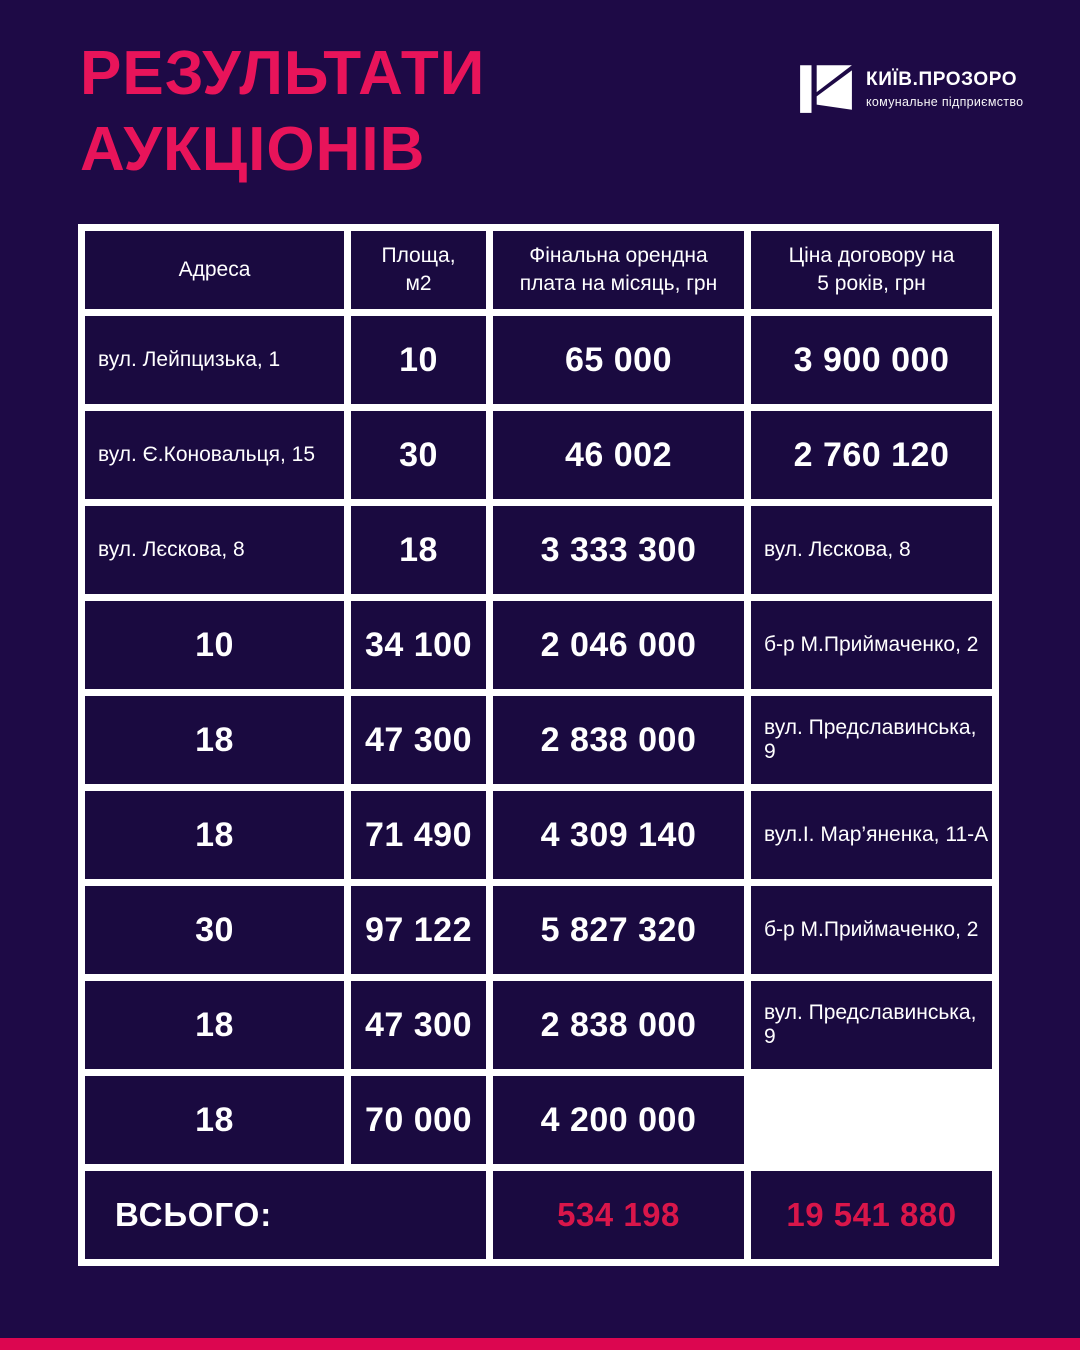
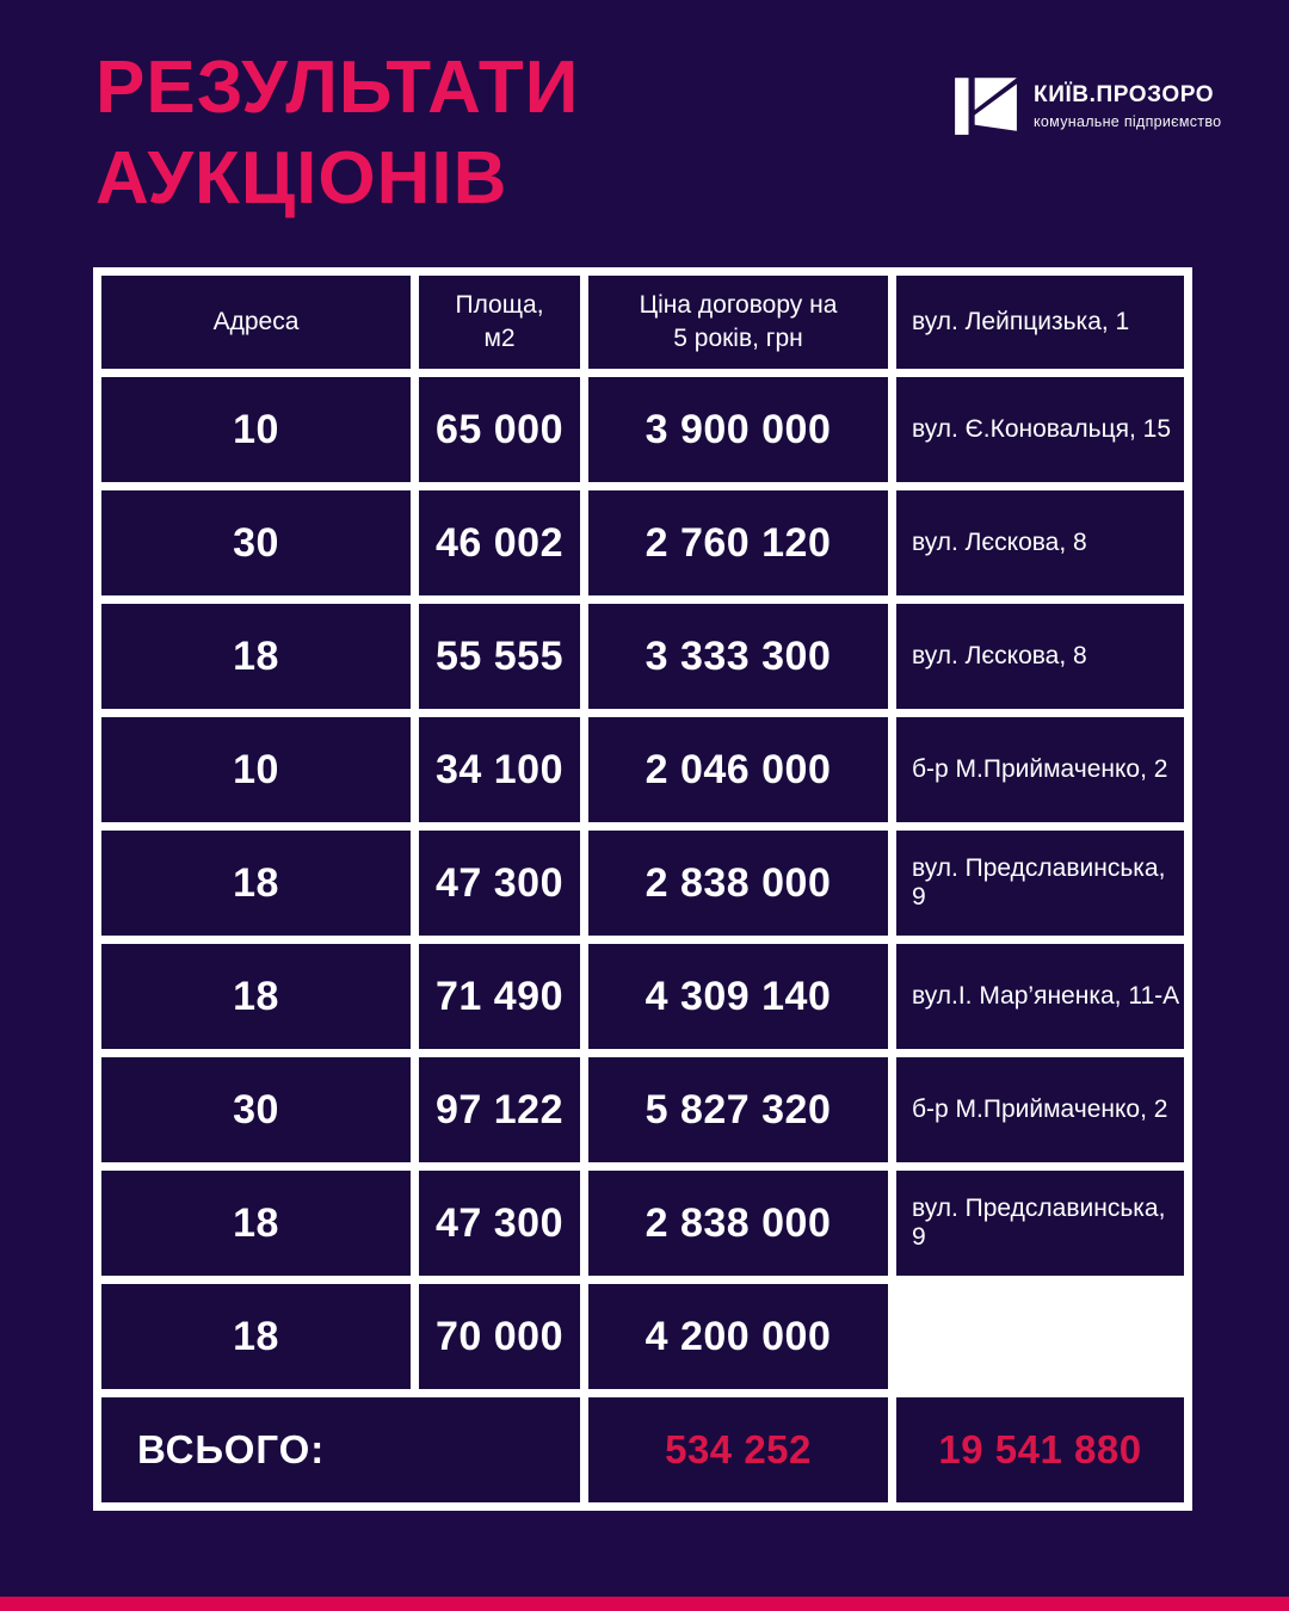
  РЕЗУЛЬТАТИ
  АУКЦІОНІВ
  КИЇВ.ПРОЗОРО
  комунальне підприємство
  Адреса
  Площа,
  м2
- Фінальна орендна
- плата на місяць, грн
  Ціна договору на
  5 років, грн
  вул. Лейпцизька, 1
  10
  65 000
  3 900 000
  вул. Є.Коновальця, 15
  30
  46 002
  2 760 120
  вул. Лєскова, 8
  18
+ 55 555
  3 333 300
  вул. Лєскова, 8
  10
  34 100
  2 046 000
  б-р М.Приймаченко, 2
  18
  47 300
  2 838 000
  вул. Предславинська, 9
  18
  71 490
  4 309 140
  вул.І. Мар’яненка, 11-А
  30
  97 122
  5 827 320
  б-р М.Приймаченко, 2
  18
  47 300
  2 838 000
  вул. Предславинська, 9
  18
  70 000
  4 200 000
  ВСЬОГО:
- 534 198
+ 534 252
  19 541 880
